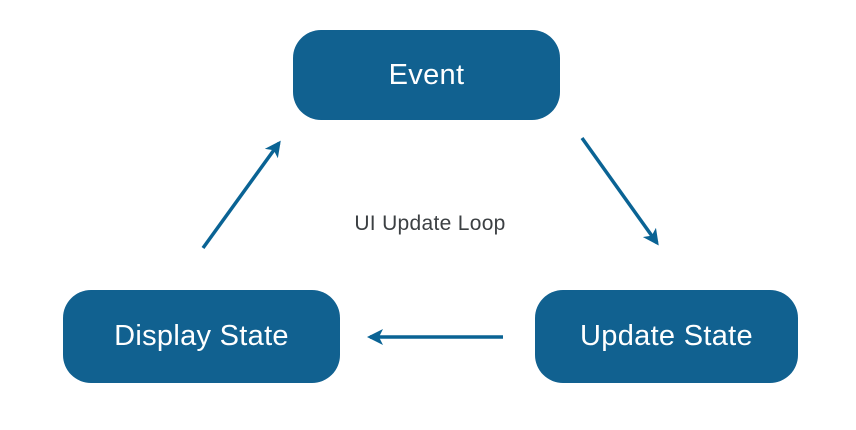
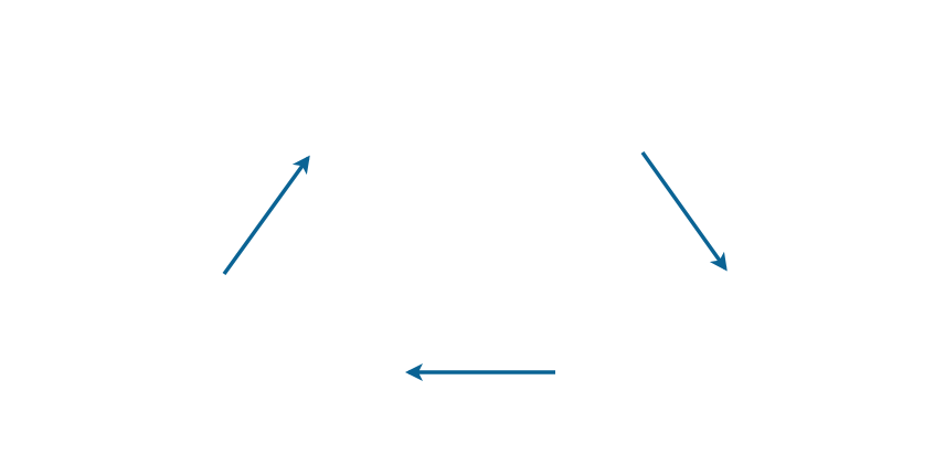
- Event
- Display State
- Update State
- UI Update Loop
